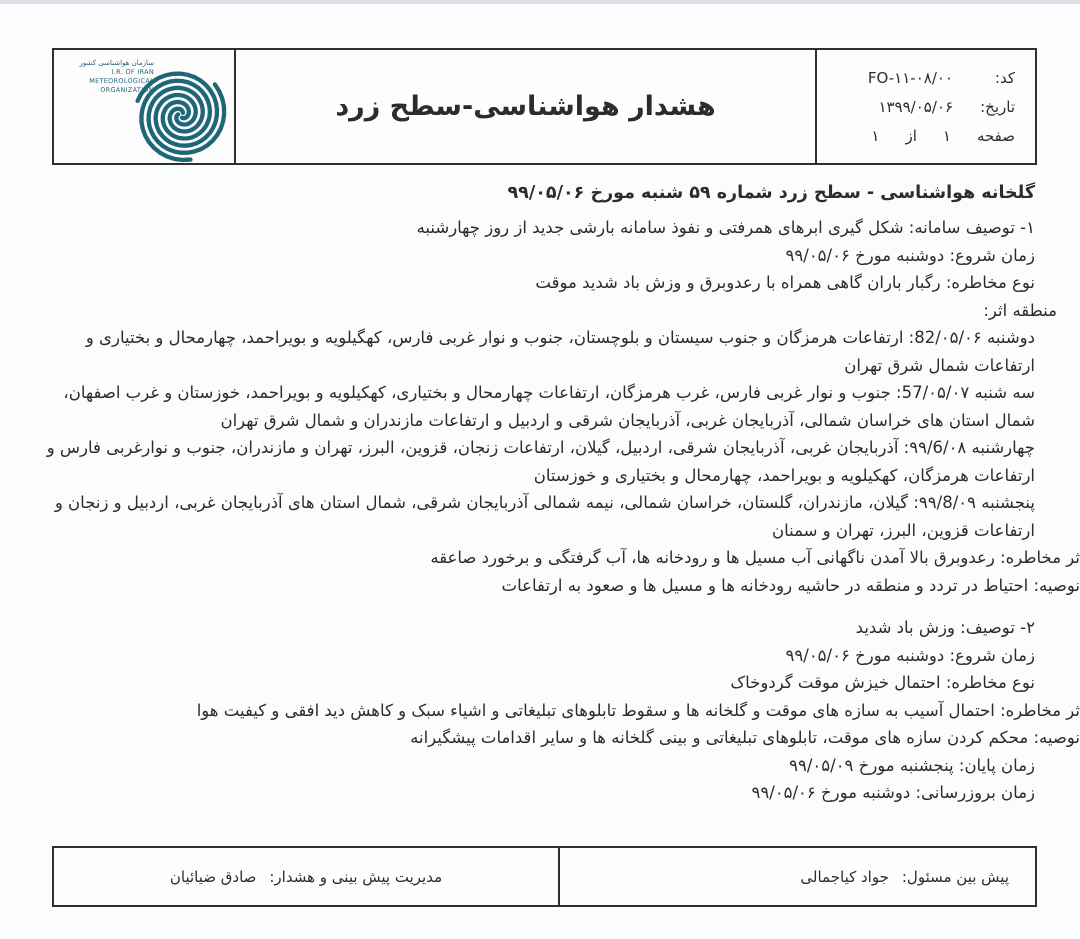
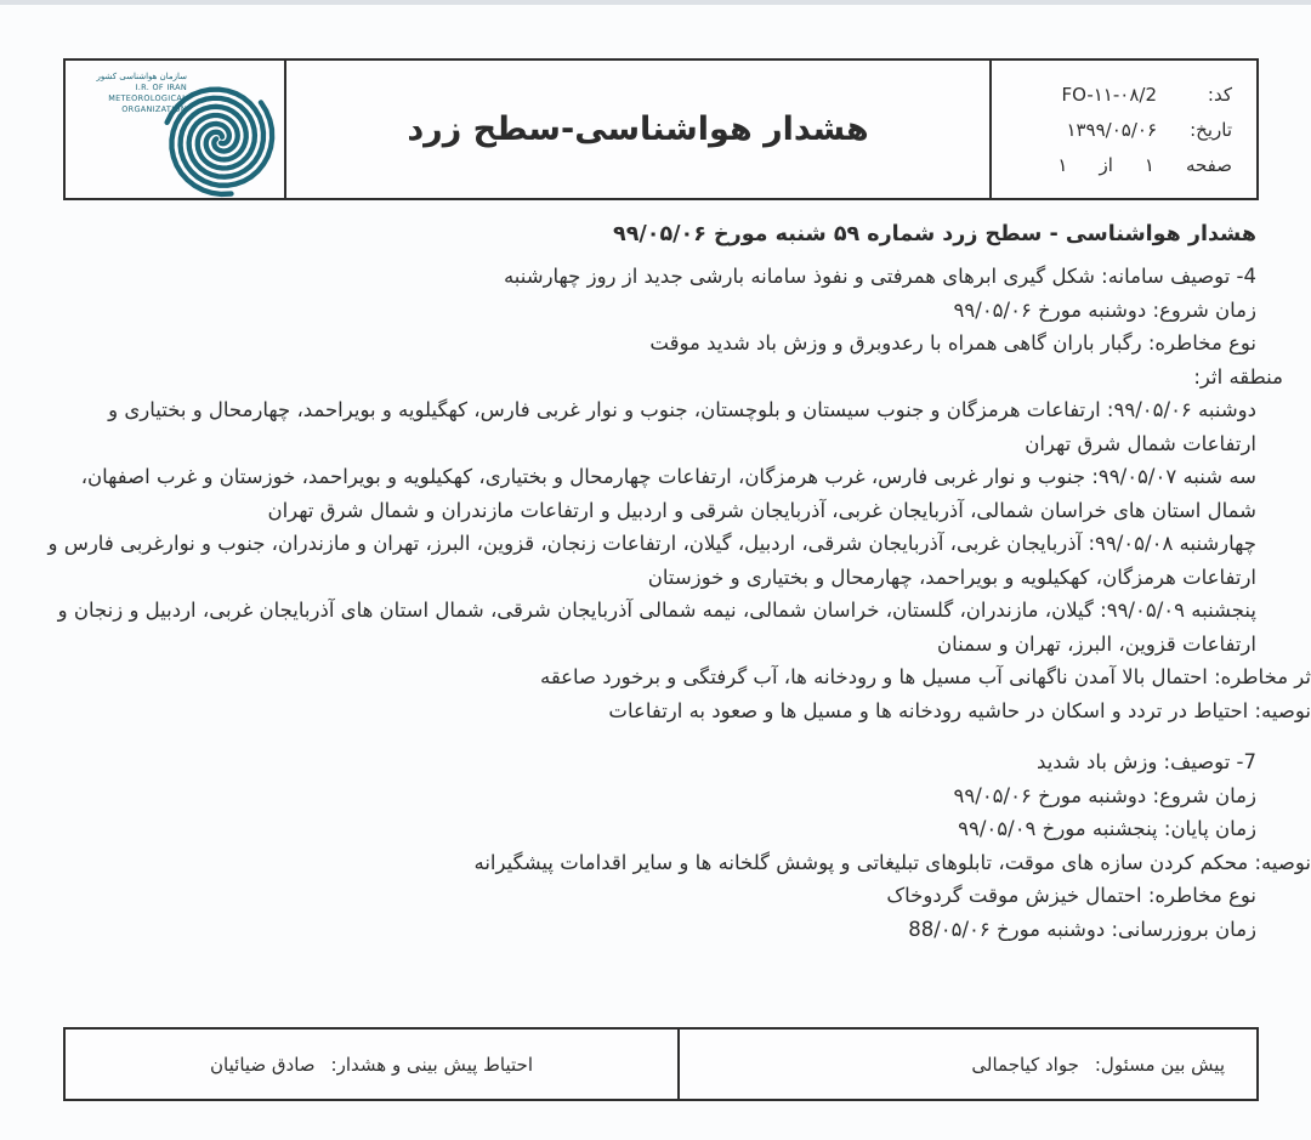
  کد:
- FO-۱۱-۰۸/۰۰
+ FO-۱۱-۰۸/2
  تاریخ:
  ۱۳۹۹/۰۵/۰۶
  صفحه
  ۱
  از
  ۱
  هشدار هواشناسی-سطح زرد
  سازمان هواشناسی کشور
  I.R. OF IRAN
  METEOROLOGICA
  ORGANIZAT
- گلخانه هواشناسی - سطح زرد شماره ۵۹ شنبه مورخ ۹۹/۰۵/۰۶
+ هشدار هواشناسی - سطح زرد شماره ۵۹ شنبه مورخ ۹۹/۰۵/۰۶
- ۱- توصیف سامانه: شکل گیری ابرهای همرفتی و نفوذ سامانه بارشی جدید از روز چهارشنبه
+ 4- توصیف سامانه: شکل گیری ابرهای همرفتی و نفوذ سامانه بارشی جدید از روز چهارشنبه
  زمان شروع: دوشنبه مورخ ۹۹/۰۵/۰۶
  نوع مخاطره: رگبار باران گاهی همراه با رعدوبرق و وزش باد شدید موقت
  منطقه اثر:
- دوشنبه 82/۰۵/۰۶: ارتفاعات هرمزگان و جنوب سیستان و بلوچستان، جنوب و نوار غربی فارس، کهگیلویه و بویراحمد، چهارمحال و بختیاری و ارتفاعات شمال شرق تهران
+ دوشنبه ۹۹/۰۵/۰۶: ارتفاعات هرمزگان و جنوب سیستان و بلوچستان، جنوب و نوار غربی فارس، کهگیلویه و بویراحمد، چهارمحال و بختیاری و ارتفاعات شمال شرق تهران
- سه شنبه 57/۰۵/۰۷: جنوب و نوار غربی فارس، غرب هرمزگان، ارتفاعات چهارمحال و بختیاری، کهکیلویه و بویراحمد، خوزستان و غرب اصفهان، شمال استان های خراسان شمالی، آذربایجان غربی، آذربایجان شرقی و اردبیل و ارتفاعات مازندران و شمال شرق تهران
+ سه شنبه ۹۹/۰۵/۰۷: جنوب و نوار غربی فارس، غرب هرمزگان، ارتفاعات چهارمحال و بختیاری، کهکیلویه و بویراحمد، خوزستان و غرب اصفهان، شمال استان های خراسان شمالی، آذربایجان غربی، آذربایجان شرقی و اردبیل و ارتفاعات مازندران و شمال شرق تهران
- چهارشنبه ۹۹/6/۰۸: آذربایجان غربی، آذربایجان شرقی، اردبیل، گیلان، ارتفاعات زنجان، قزوین، البرز، تهران و مازندران، جنوب و نوارغربی فارس و ارتفاعات هرمزگان، کهکیلویه و بویراحمد، چهارمحال و بختیاری و خوزستان
+ چهارشنبه ۹۹/۰۵/۰۸: آذربایجان غربی، آذربایجان شرقی، اردبیل، گیلان، ارتفاعات زنجان، قزوین، البرز، تهران و مازندران، جنوب و نوارغربی فارس و ارتفاعات هرمزگان، کهکیلویه و بویراحمد، چهارمحال و بختیاری و خوزستان
- پنجشنبه ۹۹/8/۰۹: گیلان، مازندران، گلستان، خراسان شمالی، نیمه شمالی آذربایجان شرقی، شمال استان های آذربایجان غربی، اردبیل و زنجان و ارتفاعات قزوین، البرز، تهران و سمنان
+ پنجشنبه ۹۹/۰۵/۰۹: گیلان، مازندران، گلستان، خراسان شمالی، نیمه شمالی آذربایجان شرقی، شمال استان های آذربایجان غربی، اردبیل و زنجان و ارتفاعات قزوین، البرز، تهران و سمنان
- ثر مخاطره: رعدوبرق بالا آمدن ناگهانی آب مسیل ها و رودخانه ها، آب گرفتگی و برخورد صاعقه
+ ثر مخاطره: احتمال بالا آمدن ناگهانی آب مسیل ها و رودخانه ها، آب گرفتگی و برخورد صاعقه
- نوصیه: احتیاط در تردد و منطقه در حاشیه رودخانه ها و مسیل ها و صعود به ارتفاعات
+ نوصیه: احتیاط در تردد و اسکان در حاشیه رودخانه ها و مسیل ها و صعود به ارتفاعات
- ۲- توصیف: وزش باد شدید
+ 7- توصیف: وزش باد شدید
  زمان شروع: دوشنبه مورخ ۹۹/۰۵/۰۶
- نوع مخاطره: احتمال خیزش موقت گردوخاک
+ زمان پایان: پنجشنبه مورخ ۹۹/۰۵/۰۹
- ثر مخاطره: احتمال آسیب به سازه های موقت و گلخانه ها و سقوط تابلوهای تبلیغاتی و اشیاء سبک و کاهش دید افقی و کیفیت هوا
- نوصیه: محکم کردن سازه های موقت، تابلوهای تبلیغاتی و بینی گلخانه ها و سایر اقدامات پیشگیرانه
+ نوصیه: محکم کردن سازه های موقت، تابلوهای تبلیغاتی و پوشش گلخانه ها و سایر اقدامات پیشگیرانه
- زمان پایان: پنجشنبه مورخ ۹۹/۰۵/۰۹
+ نوع مخاطره: احتمال خیزش موقت گردوخاک
- زمان بروزرسانی: دوشنبه مورخ ۹۹/۰۵/۰۶
+ زمان بروزرسانی: دوشنبه مورخ 88/۰۵/۰۶
  پیش بین مسئول:
  جواد کیاجمالی
- مدیریت پیش بینی و هشدار:
+ احتیاط پیش بینی و هشدار:
  صادق ضیائیان
